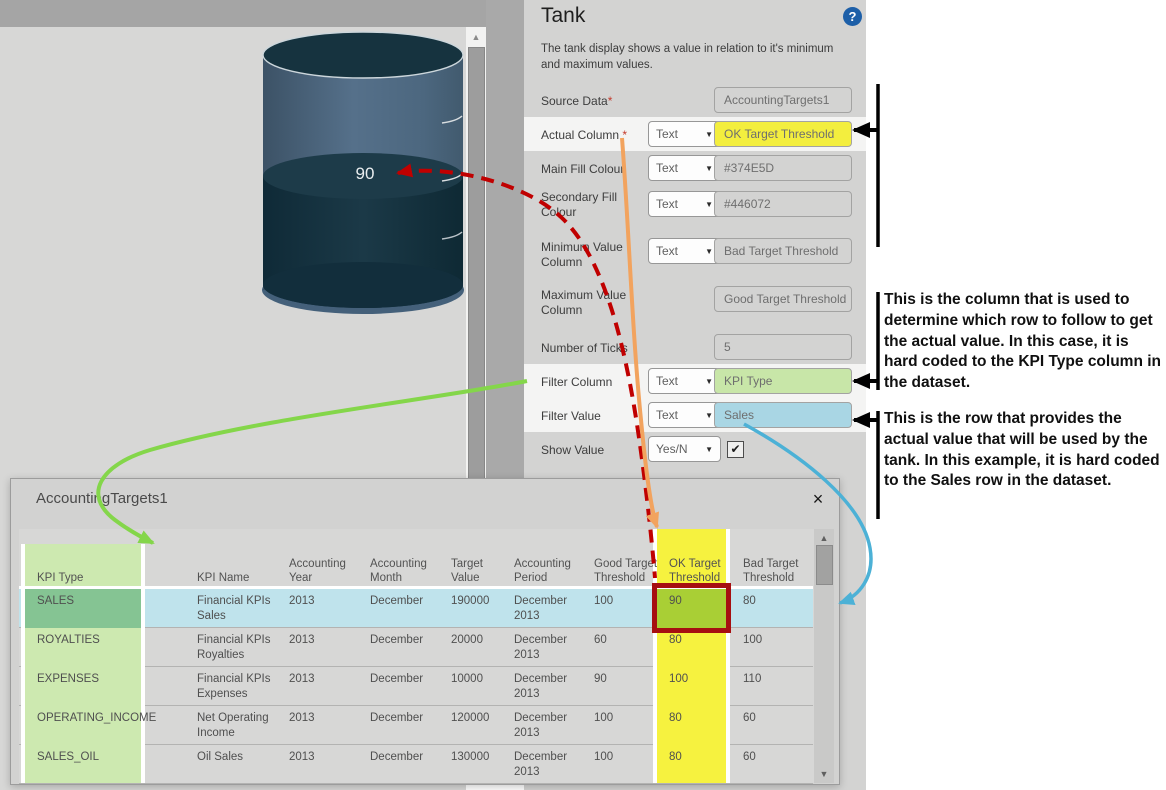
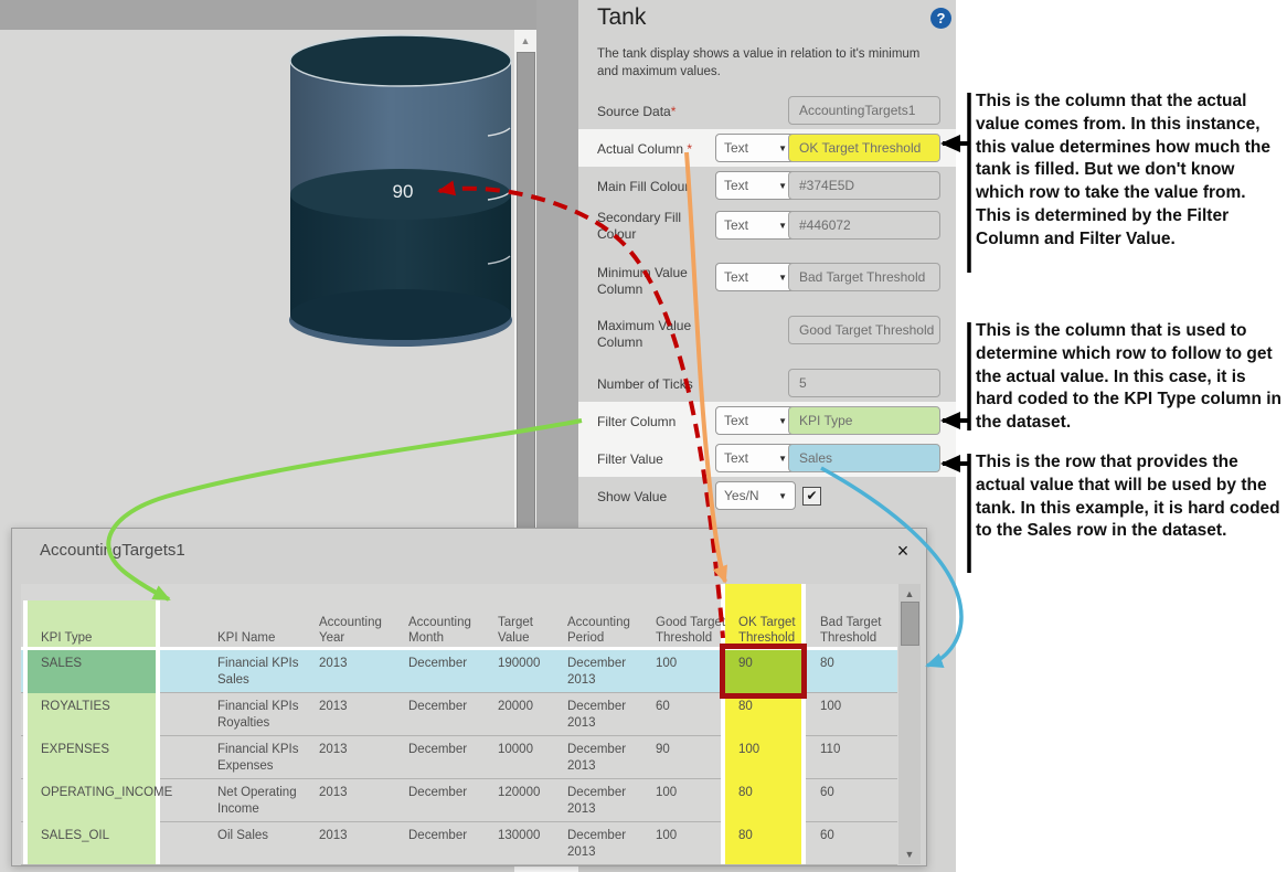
  90
  ▲
  Tank
  ?
  The tank display shows a value in relation to it's minimum and maximum values.
  Source Data*
  AccountingTargets1
  Actual Column *
  Text
  ▼
  OK Target Threshold
  Main Fill Colou
  Text
  ▼
  #374E5D
  Secondary Fill Colour
  Text
  ▼
  #446072
  Minimu Value Column
  Text
  ▼
  Bad Target Threshold
  Maximum Vlue Column
  Good Target Threshold
  Number of Ticks
  5
  Filter Column
  Text
  ▼
  KPI Type
  Filter Value
  Text
  ▼
  Sales
  Show Value
  Yes/N
  ▼
  ✔
+ This is the column that the actual value comes from. In this instance, this value determines how much the tank is filled. But we don't know which row to take the value from. This is determined by the Filter Column and Filter Value.
  This is the column that is used to determine which row to follow to get the actual value. In this case, it is hard coded to the KPI Type column in the dataset.
  This is the row that provides the actual value that will be used by the tank. In this example, it is hard coded to the Sales row in the dataset.
  AccountigTargets1
  ×
  KPI Type
  KPI Name
  Accounting Year
  Accounting Month
  Target Value
  Accounting Period
  Good Target Threshold
  OK Target Threshold
  Bad Target Threshold
  SALES
  Financial KPIs Sales
  2013
  December
  190000
  December 2013
  100
  90
  80
  ROYALTIES
  Financial KPIs Royalties
  2013
  December
  20000
  December 2013
  60
  80
  100
  EXPENSES
  Financial KPIs Expenses
  2013
  December
  10000
  December 2013
  90
  100
  110
  OPERATING_INCOME
  Net Operating Income
  2013
  December
  120000
  December 2013
  100
  80
  60
  SALES_OIL
  Oil Sales
  2013
  December
  130000
  December 2013
  100
  80
  60
  ▲
  ▼
